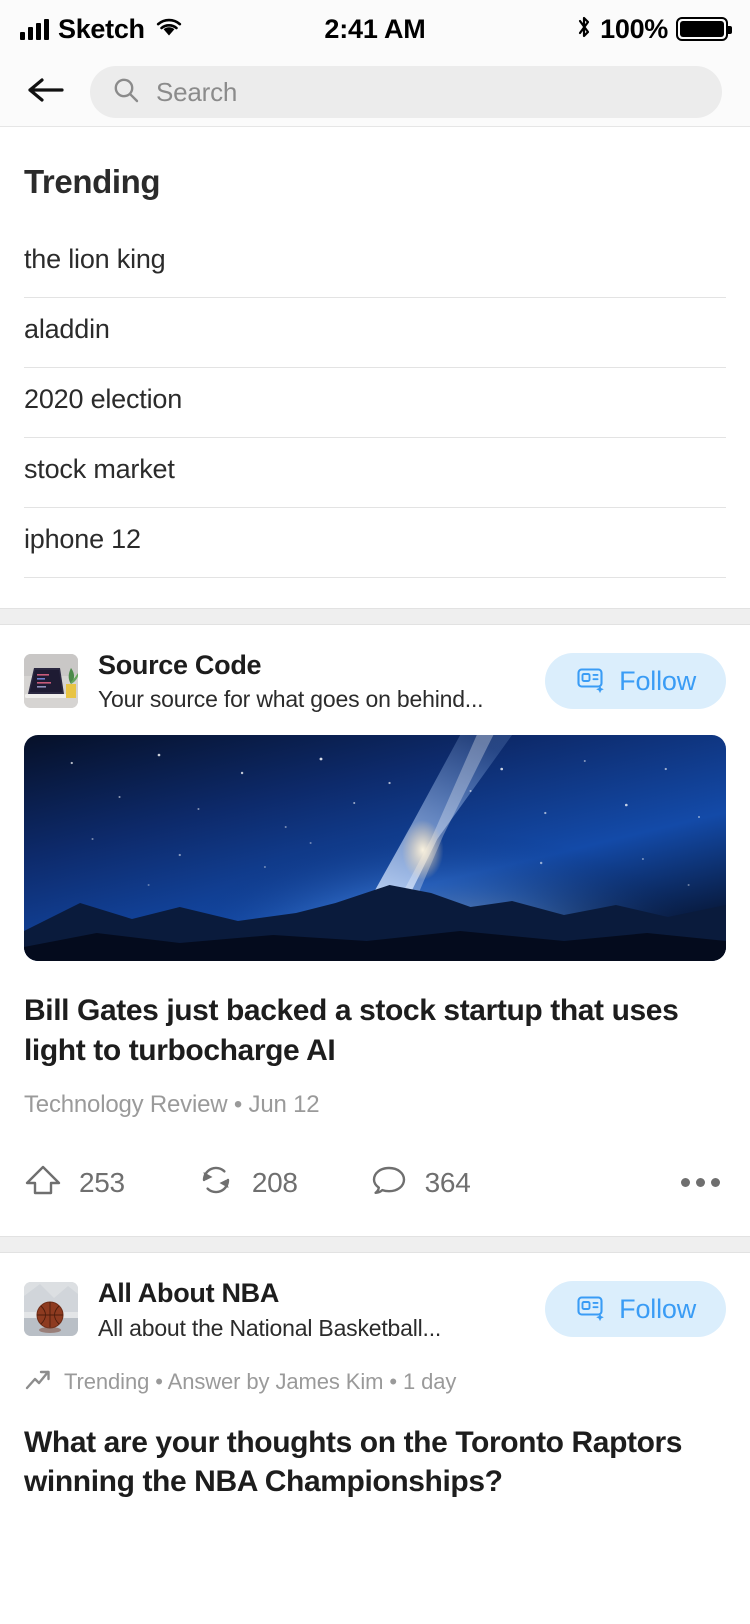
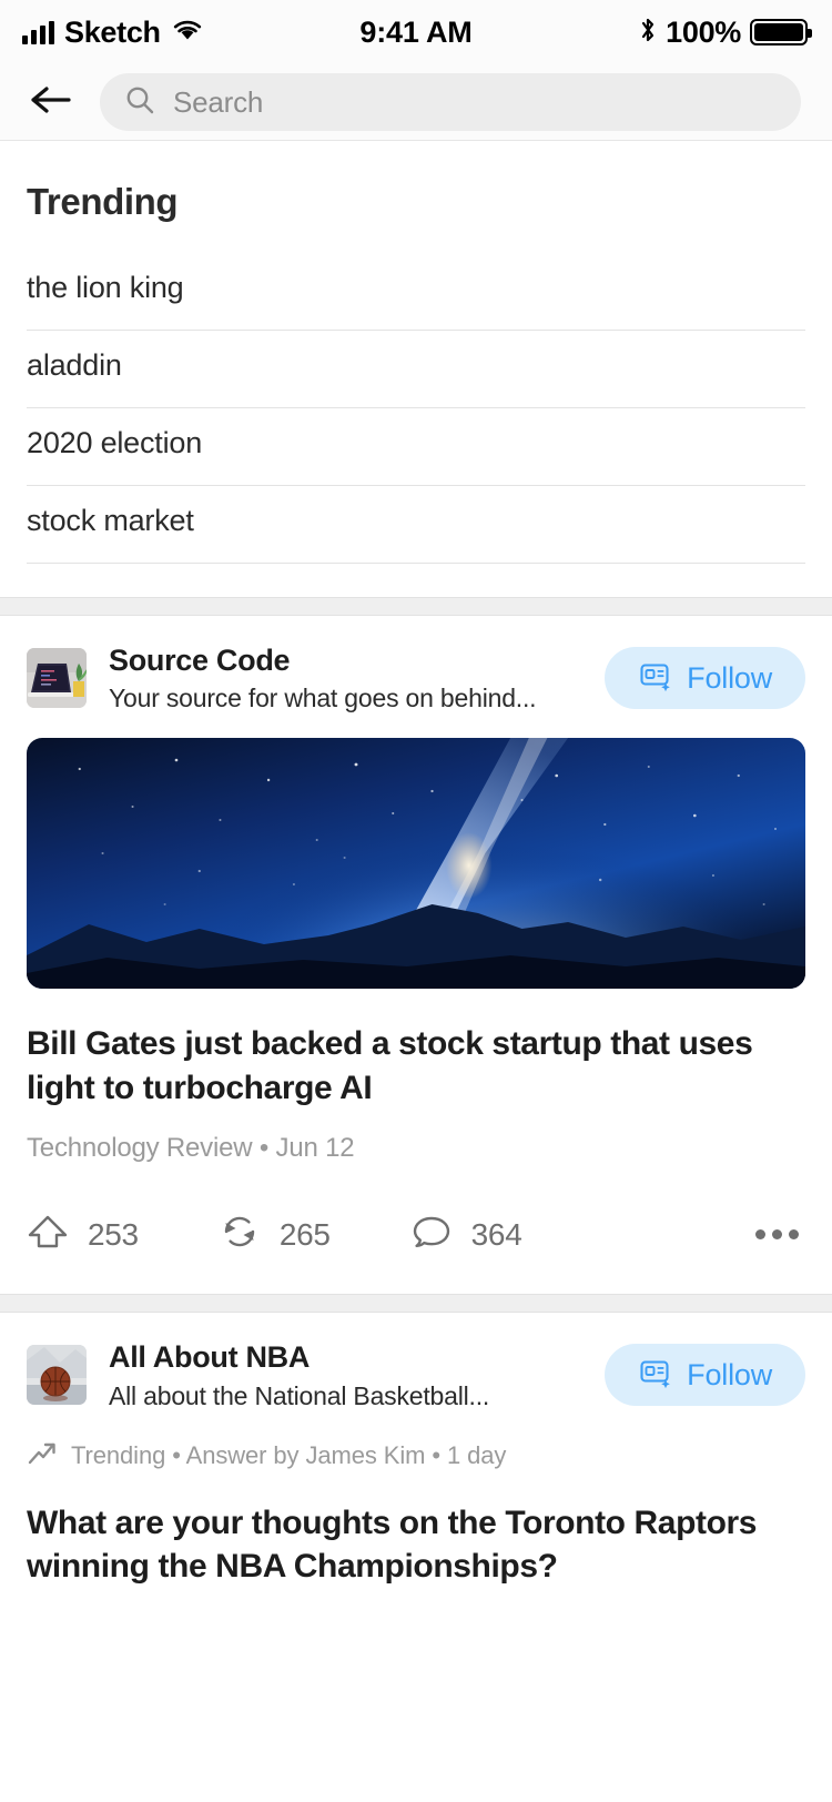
  Sketch
- 2:41 AM
+ 9:41 AM
  100%
  Search
  Trending
  the lion king
  aladdin
  2020 election
  stock market
- iphone 12
  Source Code
  Your source for what goes on behind...
  Follow
  Bill Gates just backed a stock startup that uses light to turbocharge AI
  Technology Review • Jun 12
  253
- 208
+ 265
  364
  All About NBA
  All about the National Basketball...
  Follow
  Trending • Answer by James Kim • 1 day
  What are your thoughts on the Toronto Raptors winning the NBA Championships?
